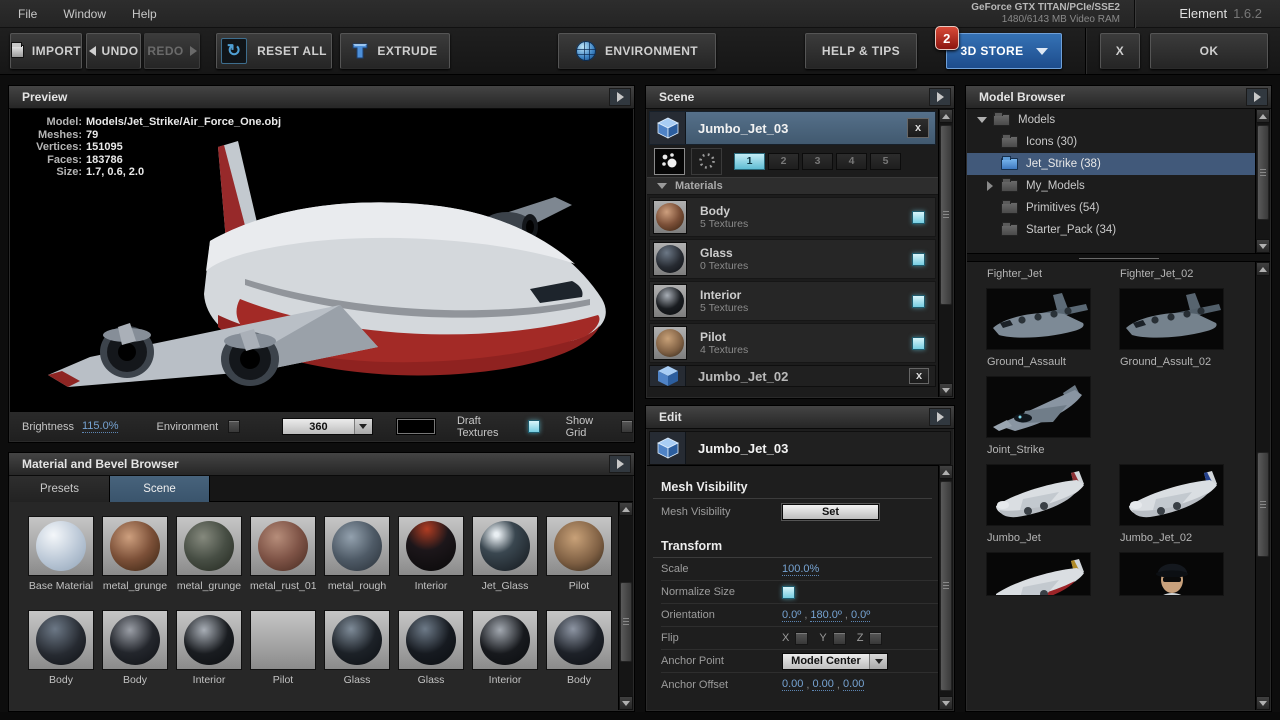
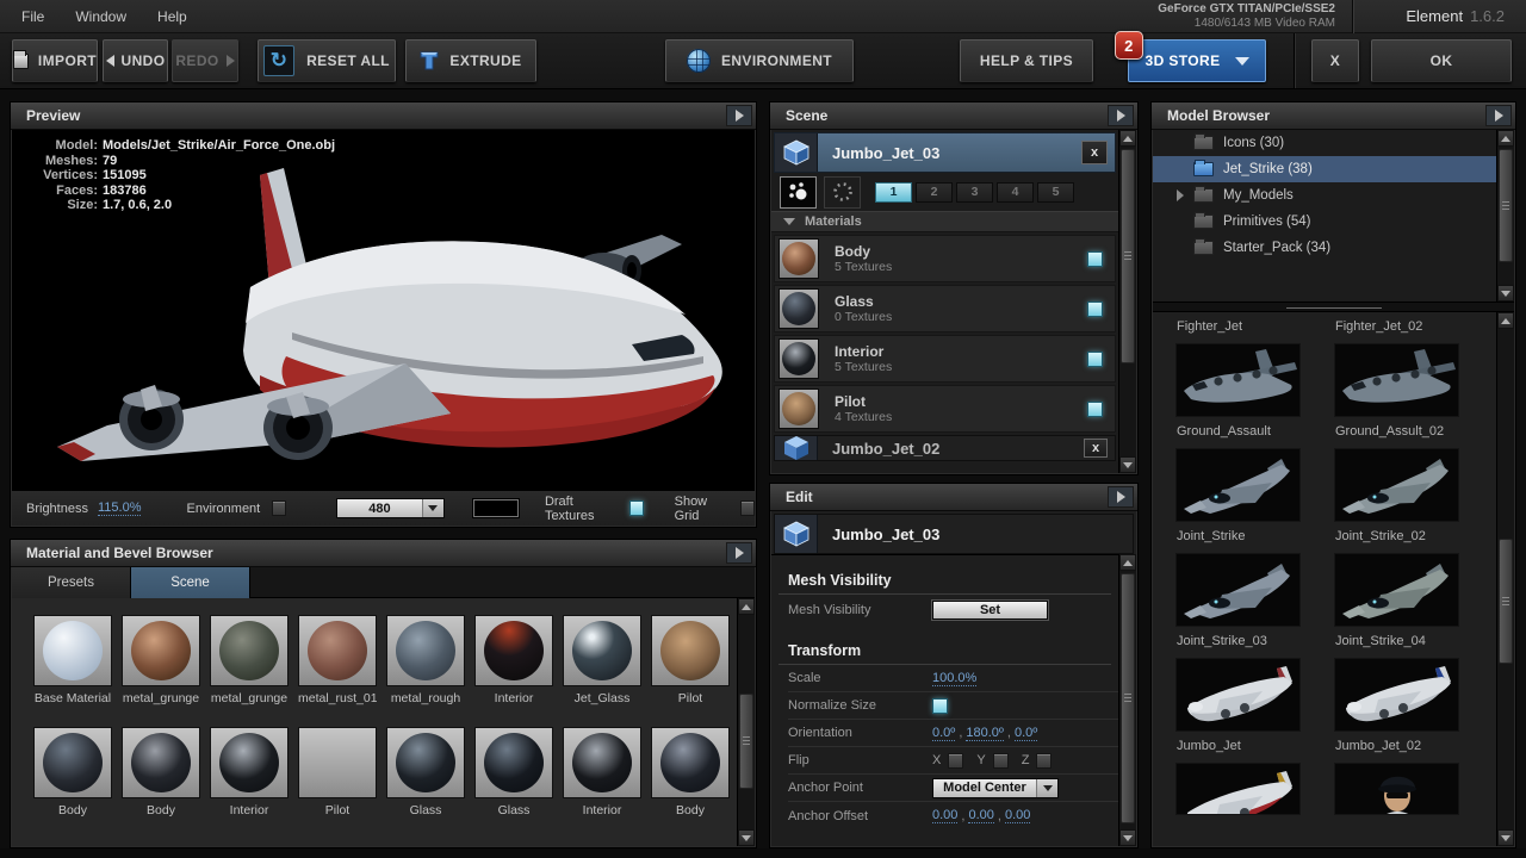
  File
  Window
  Help
  GeForce GTX TITAN/PCIe/SSE2
  1480/6143 MB Video RAM
  Element 1.6.2
  IMPORT
  UNDO
  REDO
  ↻
  RESET ALL
  EXTRUDE
  ENVIRONMENT
  HELP & TIPS
  2
  3D STORE
  X
  OK
  Preview
  Model:
  Models/Jet_Strike/Air_Force_One.obj
  Meshes:
  79
  Vertices:
  151095
  Faces:
  183786
  Size:
  1.7, 0.6, 2.0
  Brightness
  115.0%
  Environment
- 360
+ 480
  Draft Textures
  Show Grid
  Material and Bevel Browser
  Presets
  Scene
  Base Material
  metal_grunge
  metal_grunge
  metal_rust_01
  metal_rough
  Interior
  Jet_Glass
  Pilot
  Body
  Body
  Interior
  Pilot
  Glass
  Glass
  Interior
  Body
  Scene
  Jumbo_Jet_03
  x
  1
  2
  3
  4
  5
  Materials
  Body
  5 Textures
  Glass
  0 Textures
  Interior
  5 Textures
  Pilot
  4 Textures
  Jumbo_Jet_02
  x
  Edit
  Jumbo_Jet_03
  Mesh Visibility
  Mesh Visibility
  Set
  Transform
  Scale
  100.0%
  Normalize Size
  Orientation
  0.0º
  ,
  180.0º
  ,
  0.0º
  Flip
  X
  Y
  Z
  Anchor Point
  Model Center
  Anchor Offset
  0.00
  ,
  0.00
  ,
  0.00
  Model Browser
- Models
  Icons (30)
  Jet_Strike (38)
  My_Models
  Primitives (54)
  Starter_Pack (34)
  Fighter_Jet
  Fighter_Jet_02
  Ground_Assault
  Ground_Assult_02
  Joint_Strike
+ Joint_Strike_02
+ Joint_Strike_03
+ Joint_Strike_04
  Jumbo_Jet
  Jumbo_Jet_02
